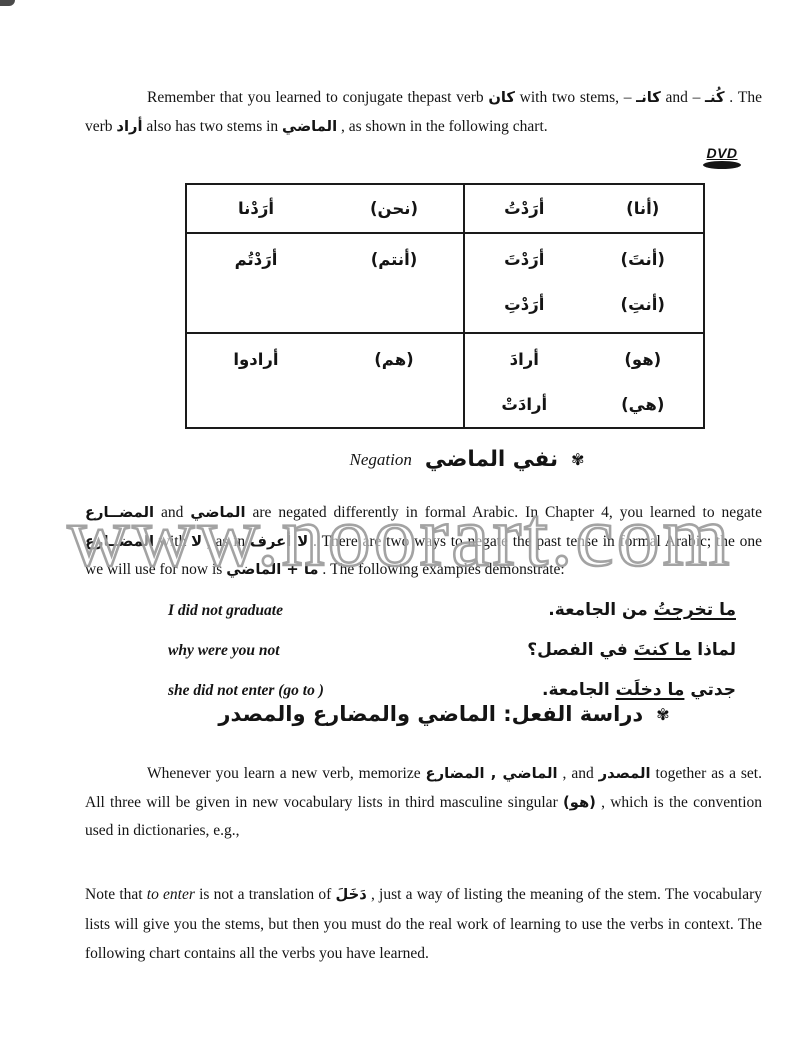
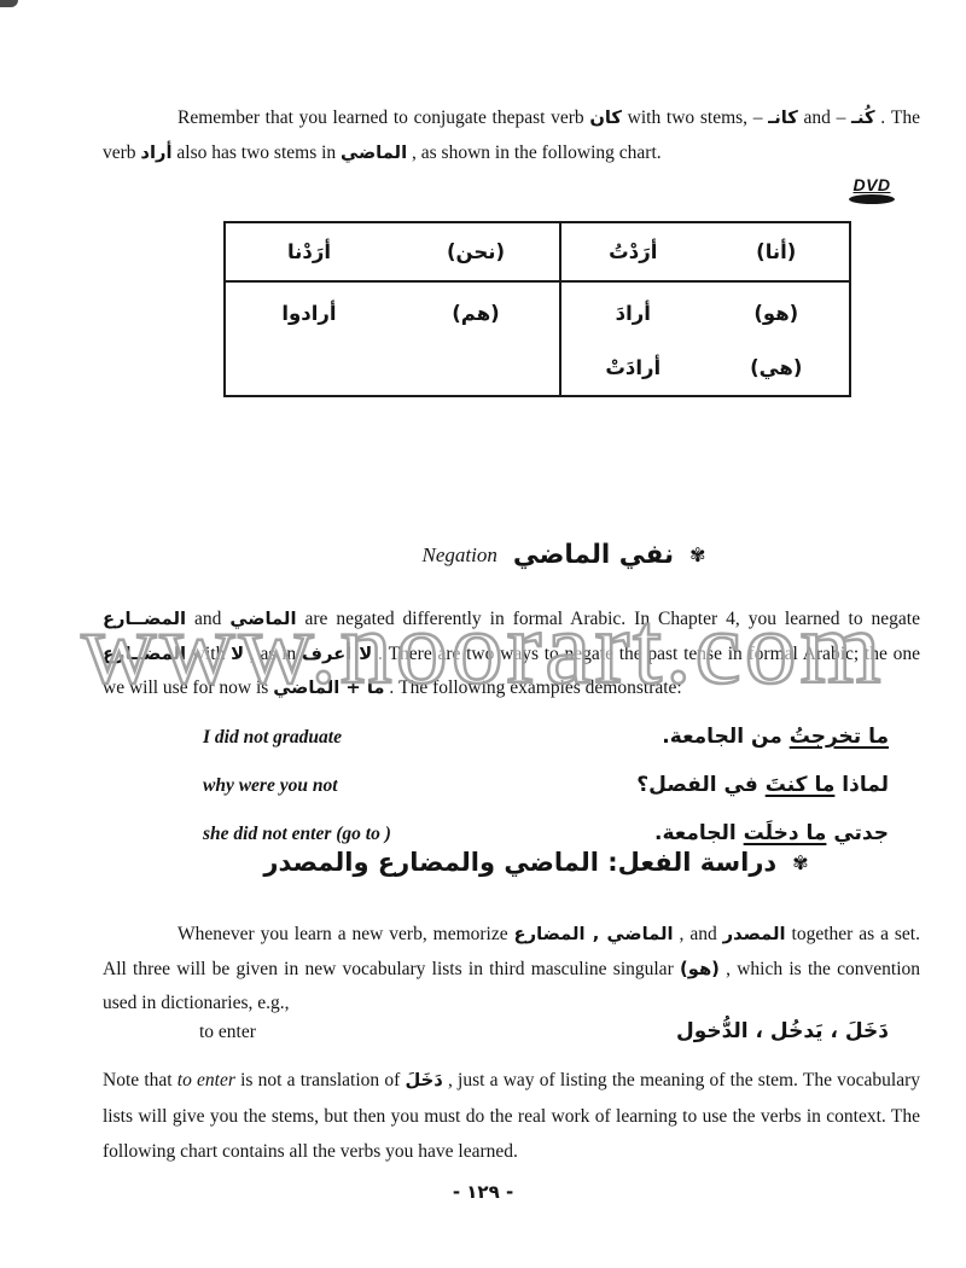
  Remember that you learned to conjugate thepast verb كان with two stems, – كانـ and – كُنـ . The verb أراد also has two stems in الماضي , as shown in the following chart.
  DVD
  (نحن)
  أرَدْنا
  (أنا)
  أرَدْتُ
- (أنتم)
- أرَدْتُم
- (أنتَ)
- أرَدْتَ
- (أنتِ)
- أرَدْتِ
  (هم)
  أرادوا
  (هو)
  أرادَ
  (هي)
  أرادَتْ
  Negation
  نفي الماضي
  ✾
  المضــارع and الماضي are negated differently in formal Arabic. In Chapter 4, you learned to negate المضــارع with لا , as in لا أعرف . There are two ways to negate the past tense in formal Arabic; the one we will use for now is ما + الماضي . The following examples demonstrate:
  www.noorart.com
  I did not graduate
  ما تخرجتُ من الجامعة.
  why were you not
  لماذا ما كنتَ في الفصل؟
  she did not enter (go to )
  جدتي ما دخلَت الجامعة.
  دراسة الفعل: الماضي والمضارع والمصدر
  ✾
  Whenever you learn a new verb, memorize الماضي , المضارع , and المصدر together as a set. All three will be given in new vocabulary lists in third masculine singular (هو) , which is the convention used in dictionaries, e.g.,
+ to enter
+ دَخَلَ ، يَدخُل ، الدُّخول
  Note that to enter is not a translation of دَخَلَ , just a way of listing the meaning of the stem. The vocabulary lists will give you the stems, but then you must do the real work of learning to use the verbs in context. The following chart contains all the verbs you have learned.
+ - ١٢٩ -
